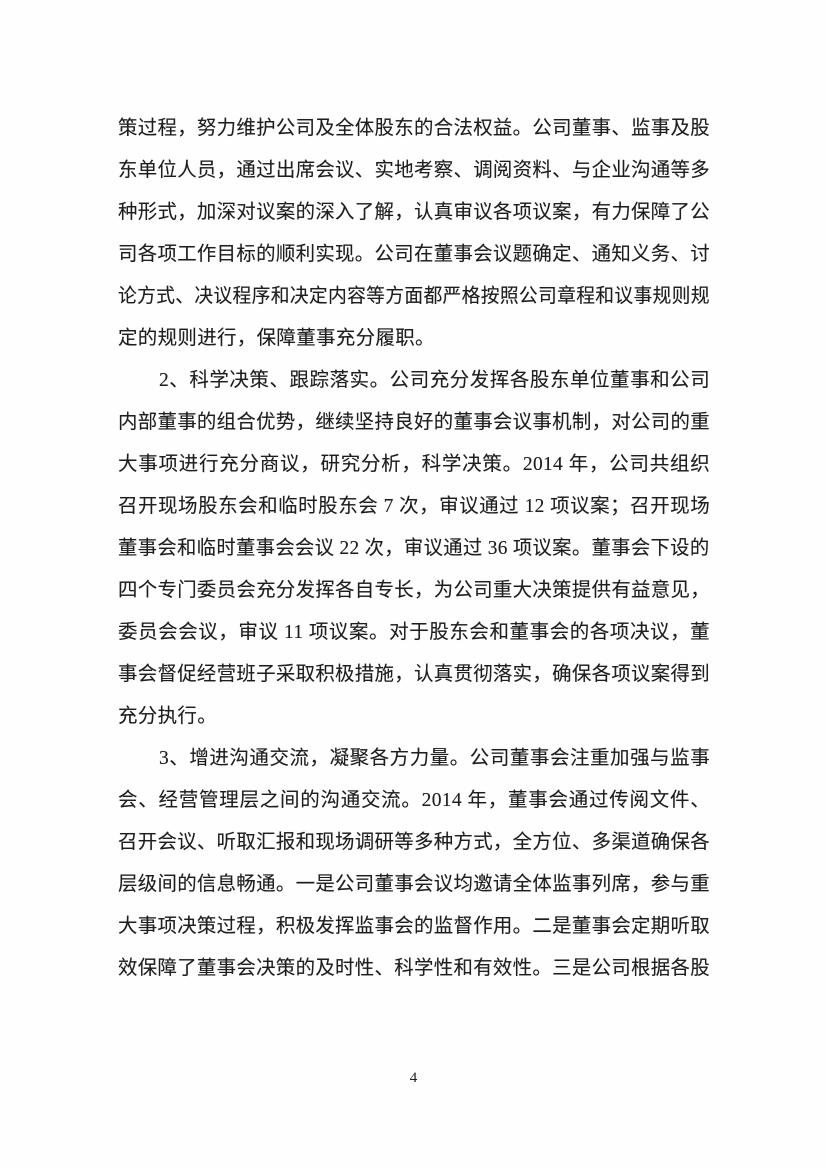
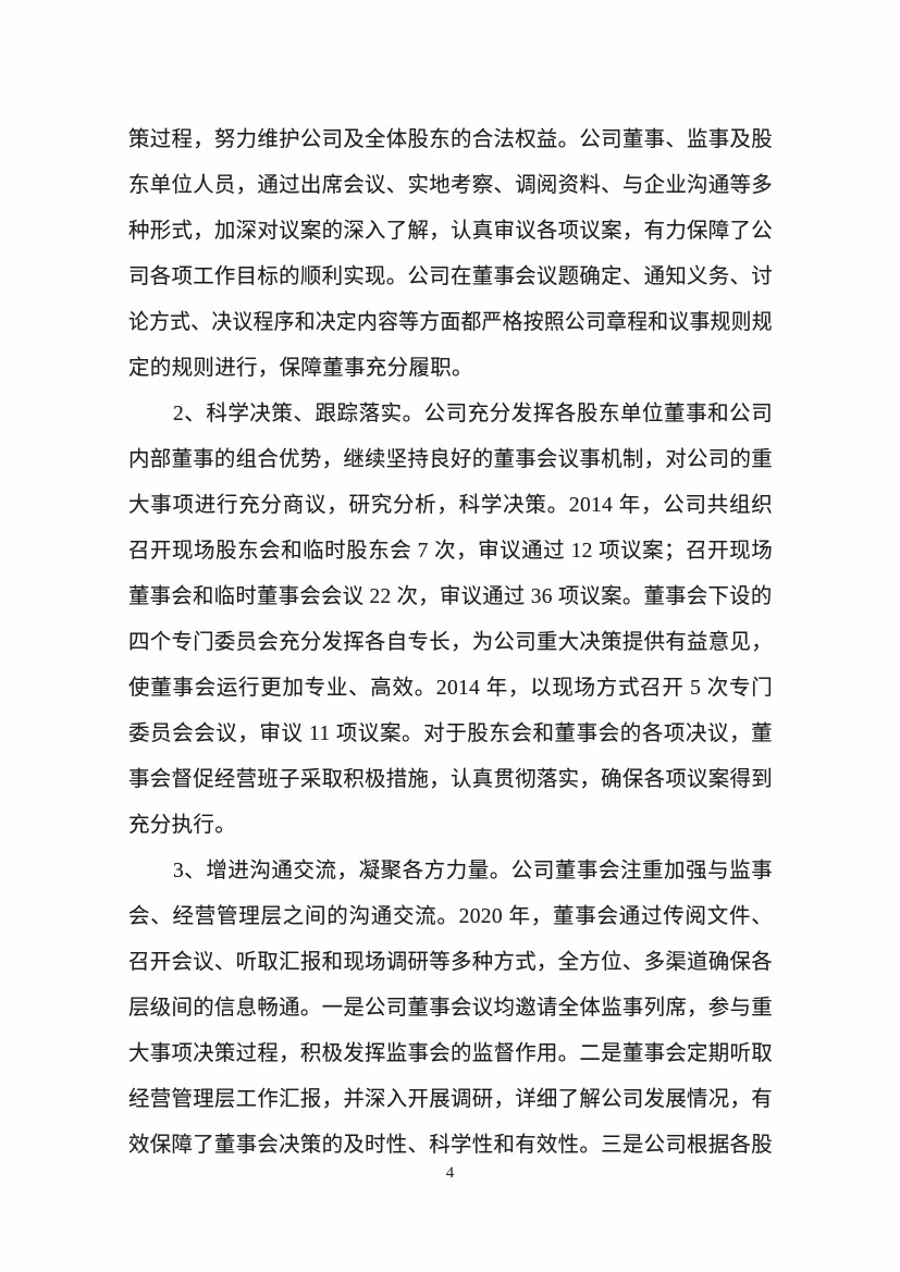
  策过程，努力维护公司及全体股东的合法权益。公司董事、监事及股
  东单位人员，通过出席会议、实地考察、调阅资料、与企业沟通等多
  种形式，加深对议案的深入了解，认真审议各项议案，有力保障了公
  司各项工作目标的顺利实现。公司在董事会议题确定、通知义务、讨
  论方式、决议程序和决定内容等方面都严格按照公司章程和议事规则规
  定的规则进行，保障董事充分履职。
  2、科学决策、跟踪落实。公司充分发挥各股东单位董事和公司
  内部董事的组合优势，继续坚持良好的董事会议事机制，对公司的重
  大事项进行充分商议，研究分析，科学决策。2014 年，公司共组织
  召开现场股东会和临时股东会 7 次，审议通过 12 项议案；召开现场
  董事会和临时董事会会议 22 次，审议通过 36 项议案。董事会下设的
  四个专门委员会充分发挥各自专长，为公司重大决策提供有益意见，
+ 使董事会运行更加专业、高效。2014 年，以现场方式召开 5 次专门
  委员会会议，审议 11 项议案。对于股东会和董事会的各项决议，董
  事会督促经营班子采取积极措施，认真贯彻落实，确保各项议案得到
  充分执行。
  3、增进沟通交流，凝聚各方力量。公司董事会注重加强与监事
- 会、经营管理层之间的沟通交流。2014 年，董事会通过传阅文件、
+ 会、经营管理层之间的沟通交流。2020 年，董事会通过传阅文件、
  召开会议、听取汇报和现场调研等多种方式，全方位、多渠道确保各
  层级间的信息畅通。一是公司董事会议均邀请全体监事列席，参与重
  大事项决策过程，积极发挥监事会的监督作用。二是董事会定期听取
+ 经营管理层工作汇报，并深入开展调研，详细了解公司发展情况，有
  效保障了董事会决策的及时性、科学性和有效性。三是公司根据各股
  4
